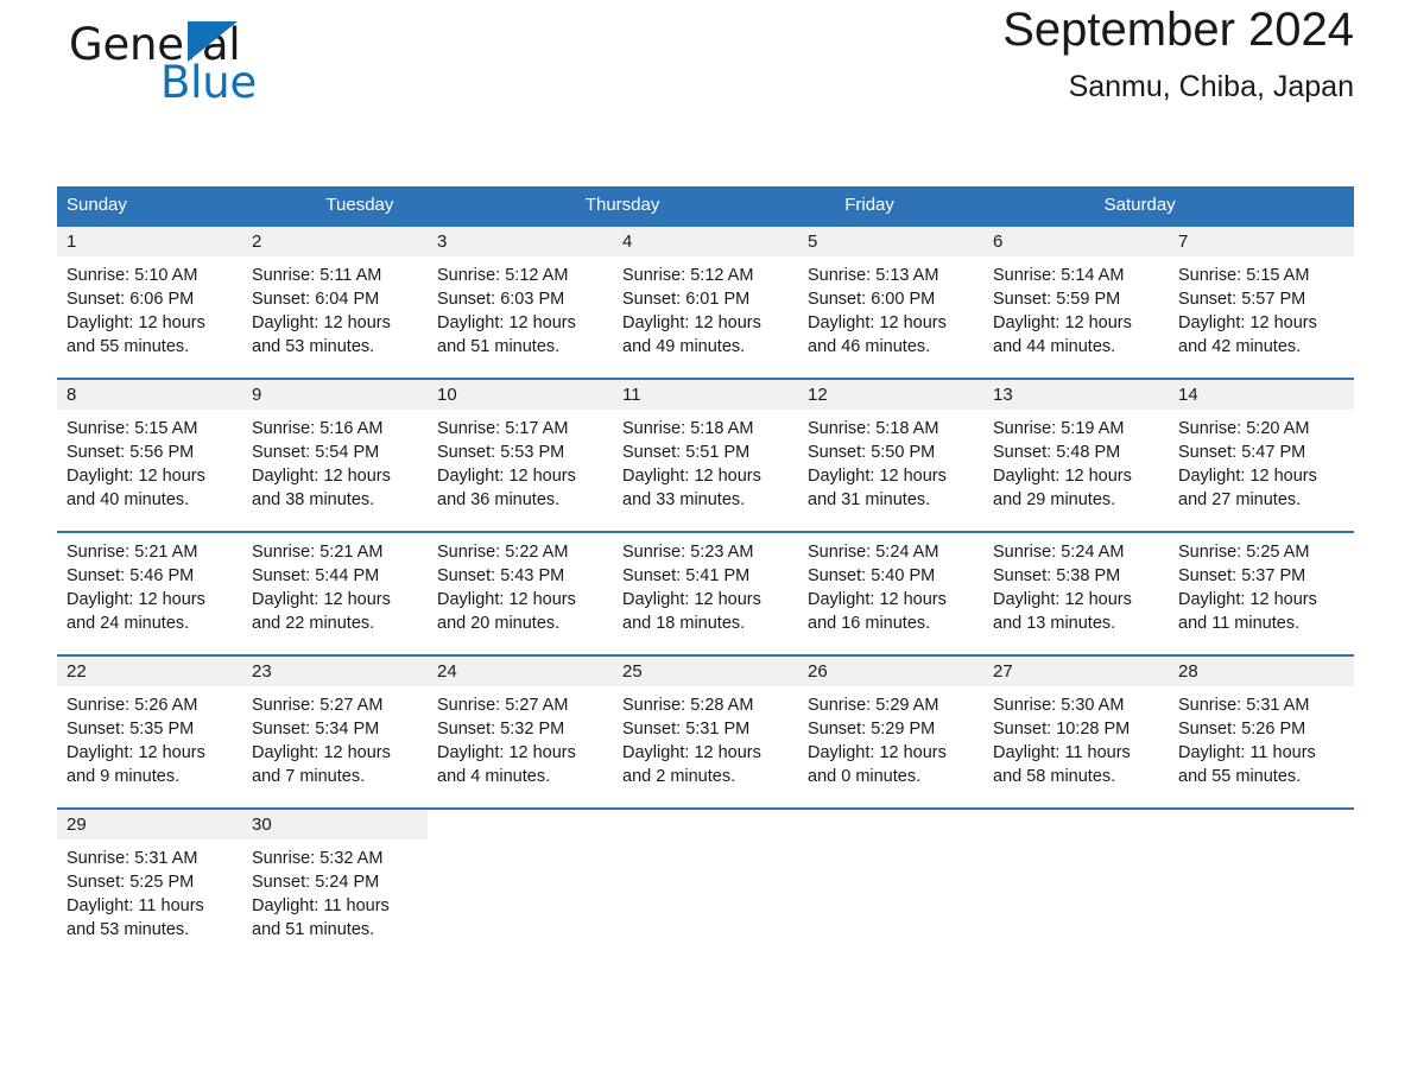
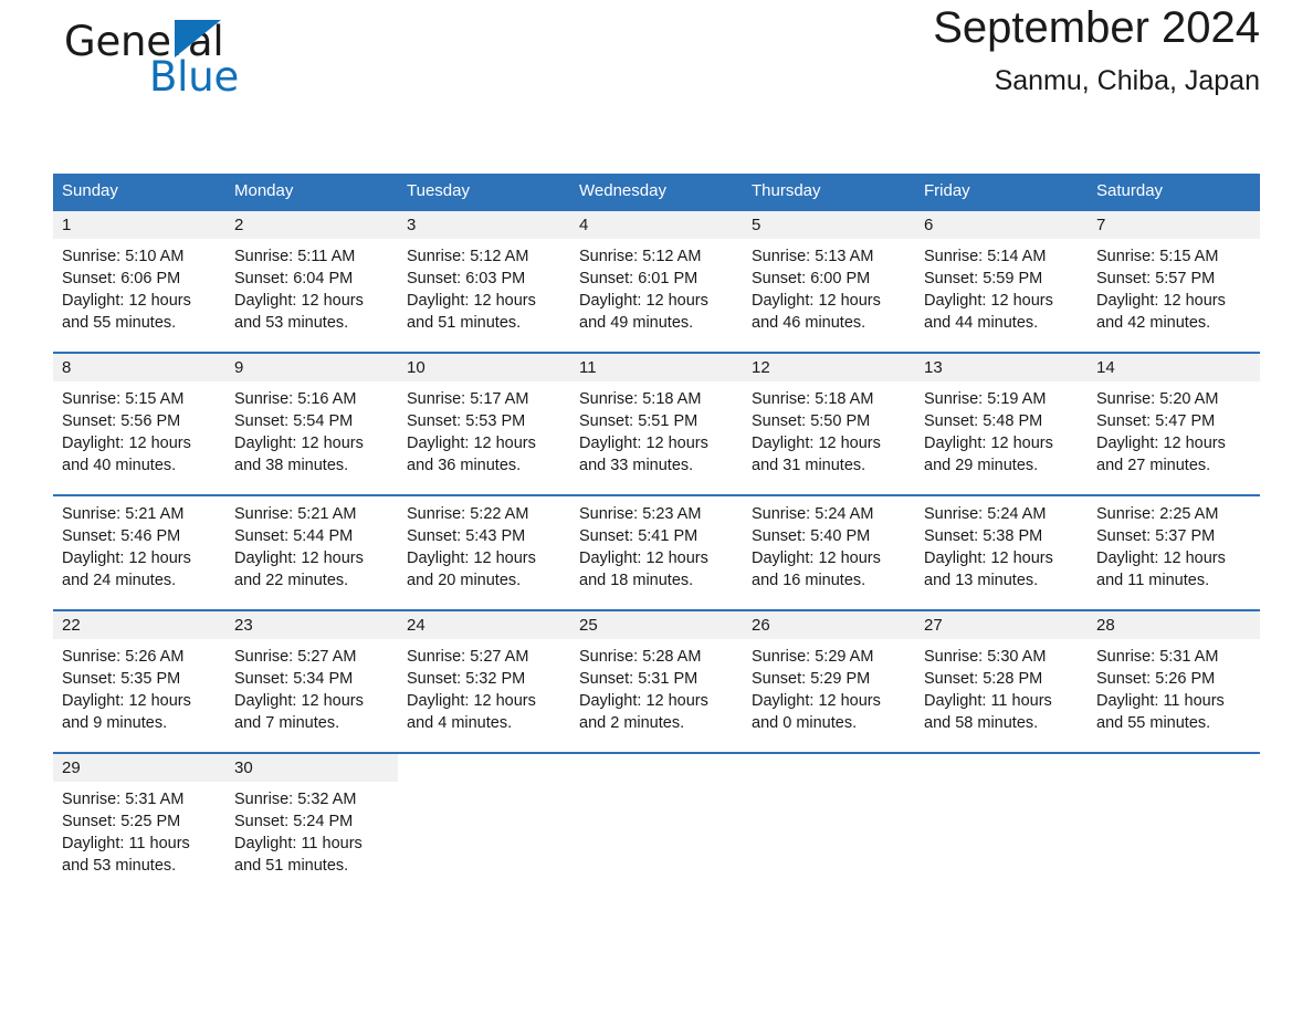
  General
  Blue
  September 2024
  Sanmu, Chiba, Japan
  Sunday
+ Monday
  Tuesday
+ Wednesday
  Thursday
  Friday
  Saturday
  1
  2
  3
  4
  5
  6
  7
  Sunrise: 5:10 AM
  Sunset: 6:06 PM
  Daylight: 12 hours
  and 55 minutes.
  Sunrise: 5:11 AM
  Sunset: 6:04 PM
  Daylight: 12 hours
  and 53 minutes.
  Sunrise: 5:12 AM
  Sunset: 6:03 PM
  Daylight: 12 hours
  and 51 minutes.
  Sunrise: 5:12 AM
  Sunset: 6:01 PM
  Daylight: 12 hours
  and 49 minutes.
  Sunrise: 5:13 AM
  Sunset: 6:00 PM
  Daylight: 12 hours
  and 46 minutes.
  Sunrise: 5:14 AM
  Sunset: 5:59 PM
  Daylight: 12 hours
  and 44 minutes.
  Sunrise: 5:15 AM
  Sunset: 5:57 PM
  Daylight: 12 hours
  and 42 minutes.
  8
  9
  10
  11
  12
  13
  14
  Sunrise: 5:15 AM
  Sunset: 5:56 PM
  Daylight: 12 hours
  and 40 minutes.
  Sunrise: 5:16 AM
  Sunset: 5:54 PM
  Daylight: 12 hours
  and 38 minutes.
  Sunrise: 5:17 AM
  Sunset: 5:53 PM
  Daylight: 12 hours
  and 36 minutes.
  Sunrise: 5:18 AM
  Sunset: 5:51 PM
  Daylight: 12 hours
  and 33 minutes.
  Sunrise: 5:18 AM
  Sunset: 5:50 PM
  Daylight: 12 hours
  and 31 minutes.
  Sunrise: 5:19 AM
  Sunset: 5:48 PM
  Daylight: 12 hours
  and 29 minutes.
  Sunrise: 5:20 AM
  Sunset: 5:47 PM
  Daylight: 12 hours
  and 27 minutes.
  Sunrise: 5:21 AM
  Sunset: 5:46 PM
  Daylight: 12 hours
  and 24 minutes.
  Sunrise: 5:21 AM
  Sunset: 5:44 PM
  Daylight: 12 hours
  and 22 minutes.
  Sunrise: 5:22 AM
  Sunset: 5:43 PM
  Daylight: 12 hours
  and 20 minutes.
  Sunrise: 5:23 AM
  Sunset: 5:41 PM
  Daylight: 12 hours
  and 18 minutes.
  Sunrise: 5:24 AM
  Sunset: 5:40 PM
  Daylight: 12 hours
  and 16 minutes.
  Sunrise: 5:24 AM
  Sunset: 5:38 PM
  Daylight: 12 hours
  and 13 minutes.
- Sunrise: 5:25 AM
+ Sunrise: 2:25 AM
  Sunset: 5:37 PM
  Daylight: 12 hours
  and 11 minutes.
  22
  23
  24
  25
  26
  27
  28
  Sunrise: 5:26 AM
  Sunset: 5:35 PM
  Daylight: 12 hours
  and 9 minutes.
  Sunrise: 5:27 AM
  Sunset: 5:34 PM
  Daylight: 12 hours
  and 7 minutes.
  Sunrise: 5:27 AM
  Sunset: 5:32 PM
  Daylight: 12 hours
  and 4 minutes.
  Sunrise: 5:28 AM
  Sunset: 5:31 PM
  Daylight: 12 hours
  and 2 minutes.
  Sunrise: 5:29 AM
  Sunset: 5:29 PM
  Daylight: 12 hours
  and 0 minutes.
  Sunrise: 5:30 AM
- Sunset: 10:28 PM
+ Sunset: 5:28 PM
  Daylight: 11 hours
  and 58 minutes.
  Sunrise: 5:31 AM
  Sunset: 5:26 PM
  Daylight: 11 hours
  and 55 minutes.
  29
  30
  Sunrise: 5:31 AM
  Sunset: 5:25 PM
  Daylight: 11 hours
  and 53 minutes.
  Sunrise: 5:32 AM
  Sunset: 5:24 PM
  Daylight: 11 hours
  and 51 minutes.
